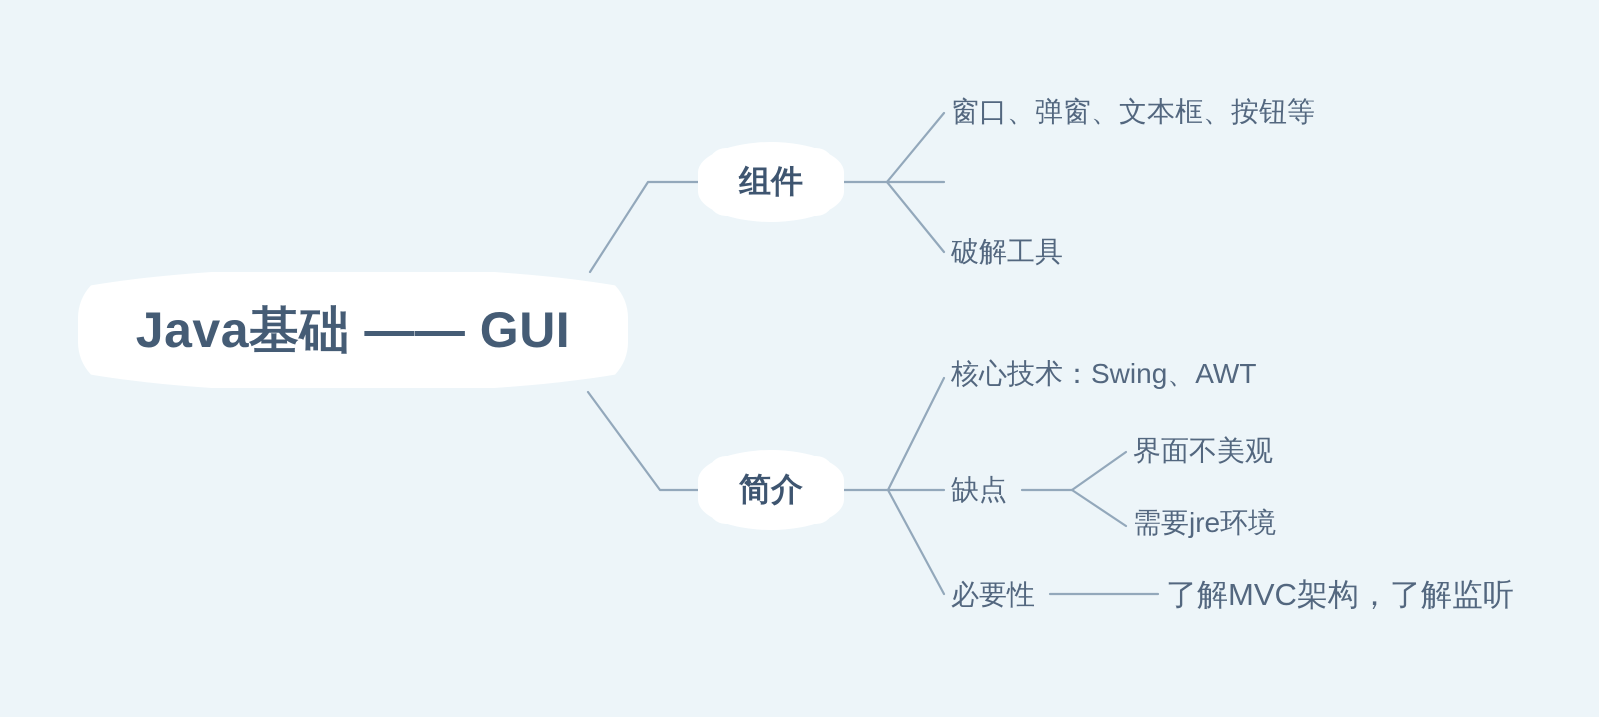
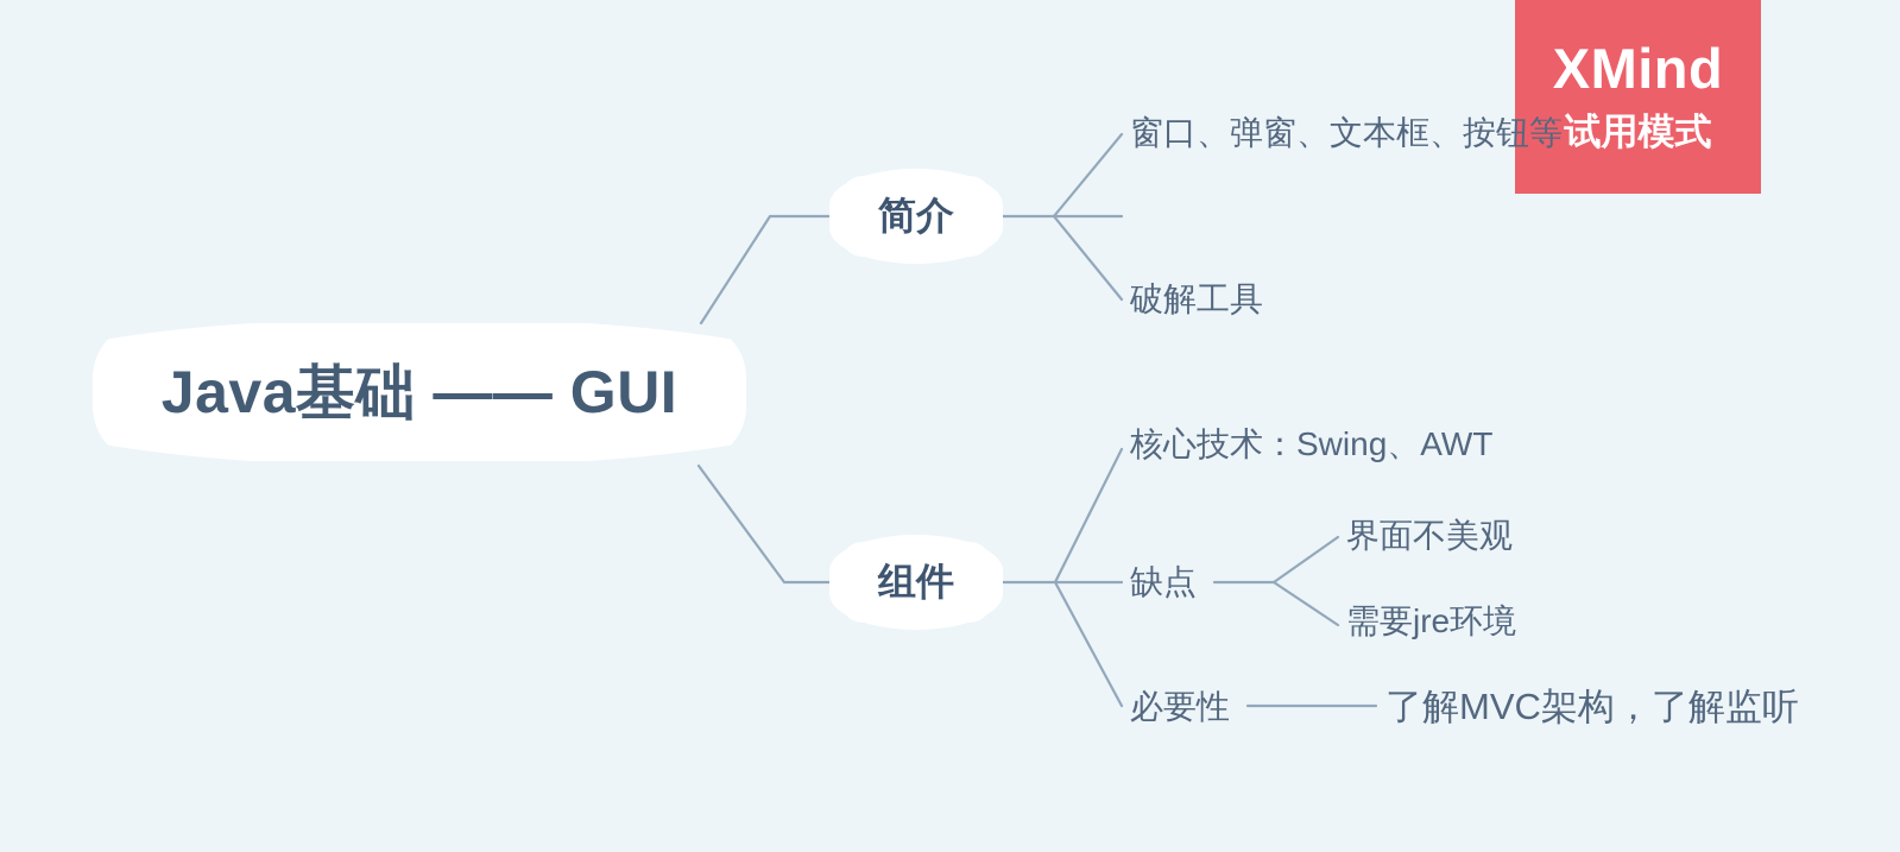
+ XMind
+ 试用模式
  Java基础 —— GUI
- 组件
+ 简介
  窗口、弹窗、文本框、按钮等
  破解工具
- 简介
+ 组件
  核心技术：Swing、AWT
  缺点
  界面不美观
  需要jre环境
  必要性
  了解MVC架构，了解监听
